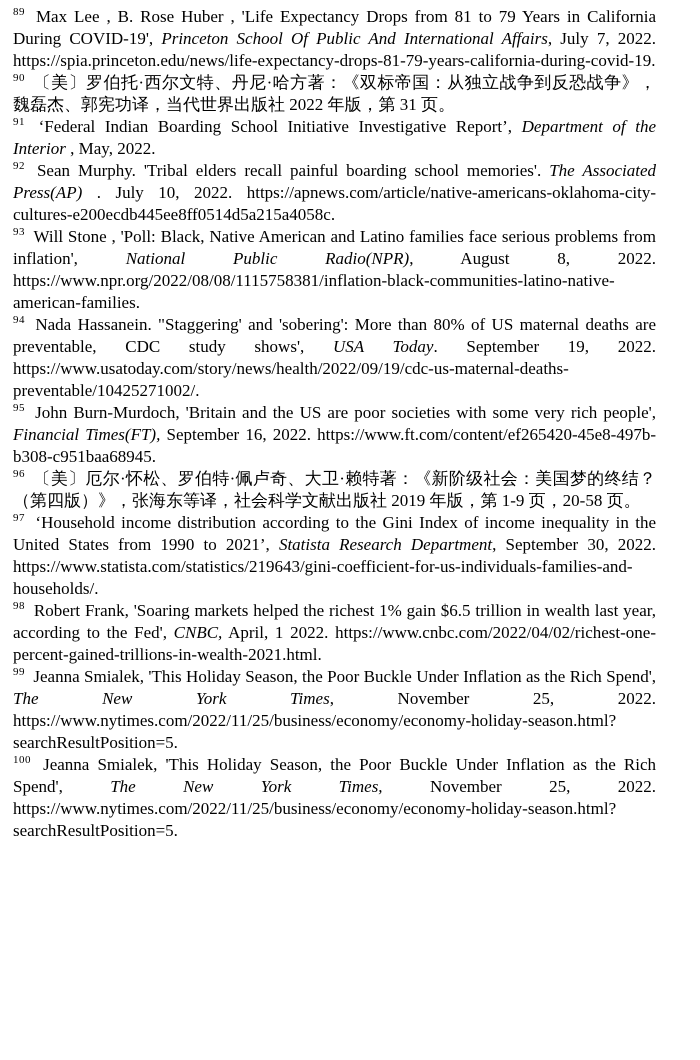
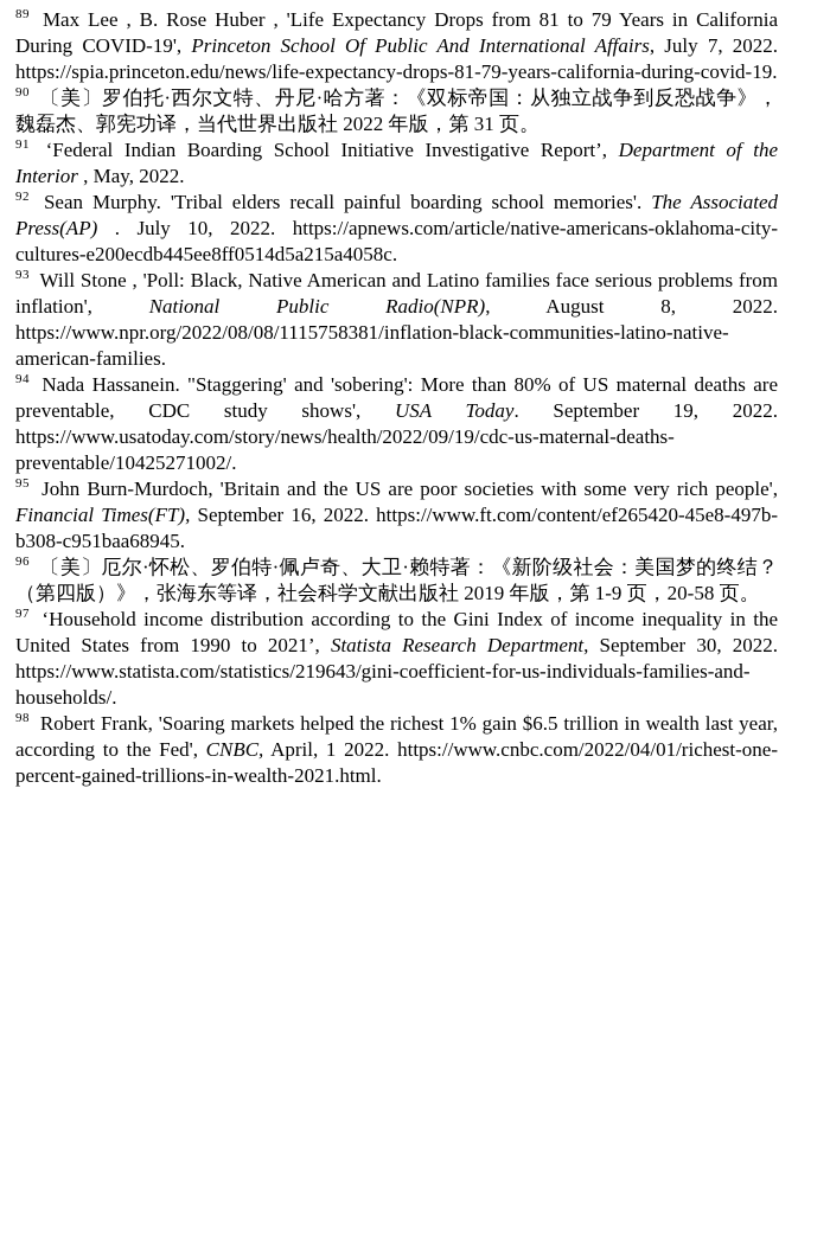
  89 Max Lee , B. Rose Huber , 'Life Expectancy Drops from 81 to 79 Years in California During COVID-19', Princeton School Of Public And International Affairs, July 7, 2022. https://spia.princeton.edu/news/life-expectancy-drops-81-79-years-california-during-covid-19.
  90 〔美〕罗伯托·西尔文特、丹尼·哈方著：《双标帝国：从独立战争到反恐战争》，魏磊杰、郭宪功译，当代世界出版社 2022 年版，第 31 页。
  91 ‘Federal Indian Boarding School Initiative Investigative Report’, Department of the Interior , May, 2022.
  92 Sean Murphy. 'Tribal elders recall painful boarding school memories'. The Associated Press(AP) . July 10, 2022. https://apnews.com/article/native-americans-oklahoma-city-cultures-e200ecdb445ee8ff0514d5a215a4058c.
  93 Will Stone , 'Poll: Black, Native American and Latino families face serious problems from inflation', National Public Radio(NPR), August 8, 2022. https://www.npr.org/2022/08/08/1115758381/inflation-black-communities-latino-native-american-families.
  94 Nada Hassanein. "Staggering' and 'sobering': More than 80% of US maternal deaths are preventable, CDC study shows', USA Today. September 19, 2022. https://www.usatoday.com/story/news/health/2022/09/19/cdc-us-maternal-deaths-preventable/10425271002/.
  95 John Burn-Murdoch, 'Britain and the US are poor societies with some very rich people', Financial Times(FT), September 16, 2022. https://www.ft.com/content/ef265420-45e8-497b-b308-c951baa68945.
  96 〔美〕厄尔·怀松、罗伯特·佩卢奇、大卫·赖特著：《新阶级社会：美国梦的终结？（第四版）》，张海东等译，社会科学文献出版社 2019 年版，第 1-9 页，20-58 页。
  97 ‘Household income distribution according to the Gini Index of income inequality in the United States from 1990 to 2021’, Statista Research Department, September 30, 2022. https://www.statista.com/statistics/219643/gini-coefficient-for-us-individuals-families-and-households/.
- 98 Robert Frank, 'Soaring markets helped the richest 1% gain $6.5 trillion in wealth last year, according to the Fed', CNBC, April, 1 2022. https://www.cnbc.com/2022/04/02/richest-one-percent-gained-trillions-in-wealth-2021.html.
+ 98 Robert Frank, 'Soaring markets helped the richest 1% gain $6.5 trillion in wealth last year, according to the Fed', CNBC, April, 1 2022. https://www.cnbc.com/2022/04/01/richest-one-percent-gained-trillions-in-wealth-2021.html.
- 99 Jeanna Smialek, 'This Holiday Season, the Poor Buckle Under Inflation as the Rich Spend', The New York Times, November 25, 2022. https://www.nytimes.com/2022/11/25/business/economy/economy-holiday-season.html?searchResultPosition=5.
- 100 Jeanna Smialek, 'This Holiday Season, the Poor Buckle Under Inflation as the Rich Spend', The New York Times, November 25, 2022. https://www.nytimes.com/2022/11/25/business/economy/economy-holiday-season.html?searchResultPosition=5.
